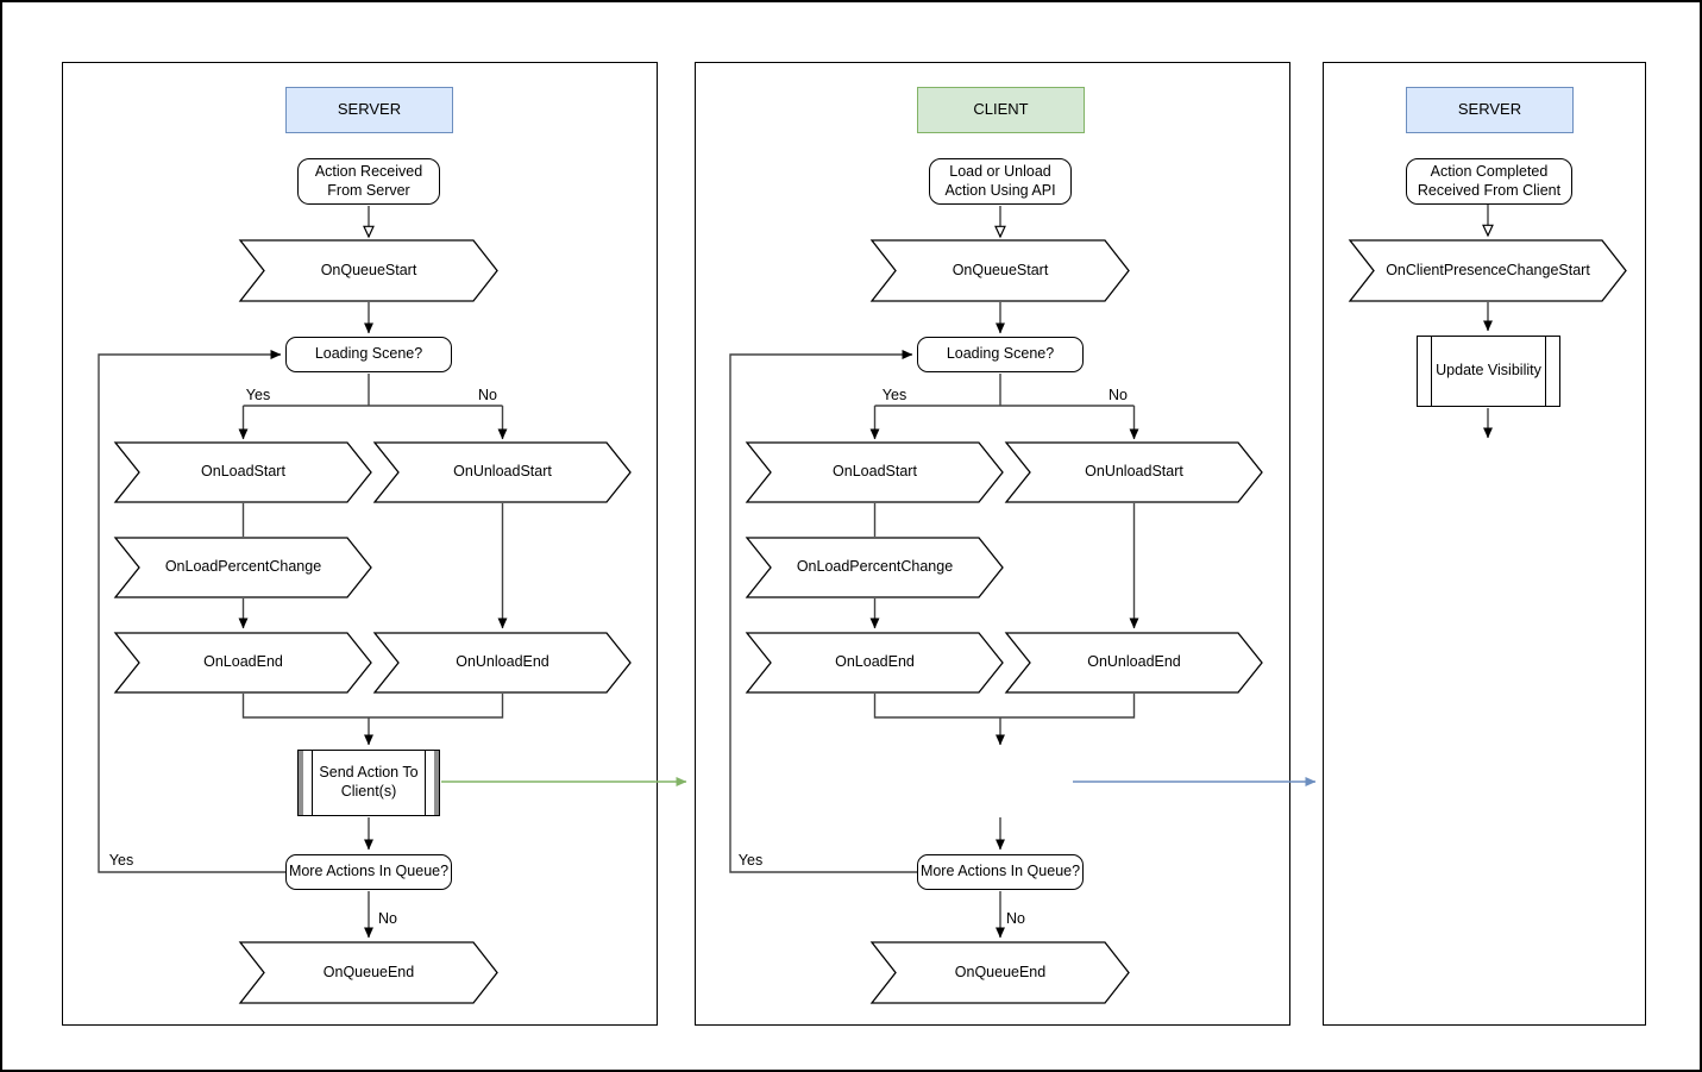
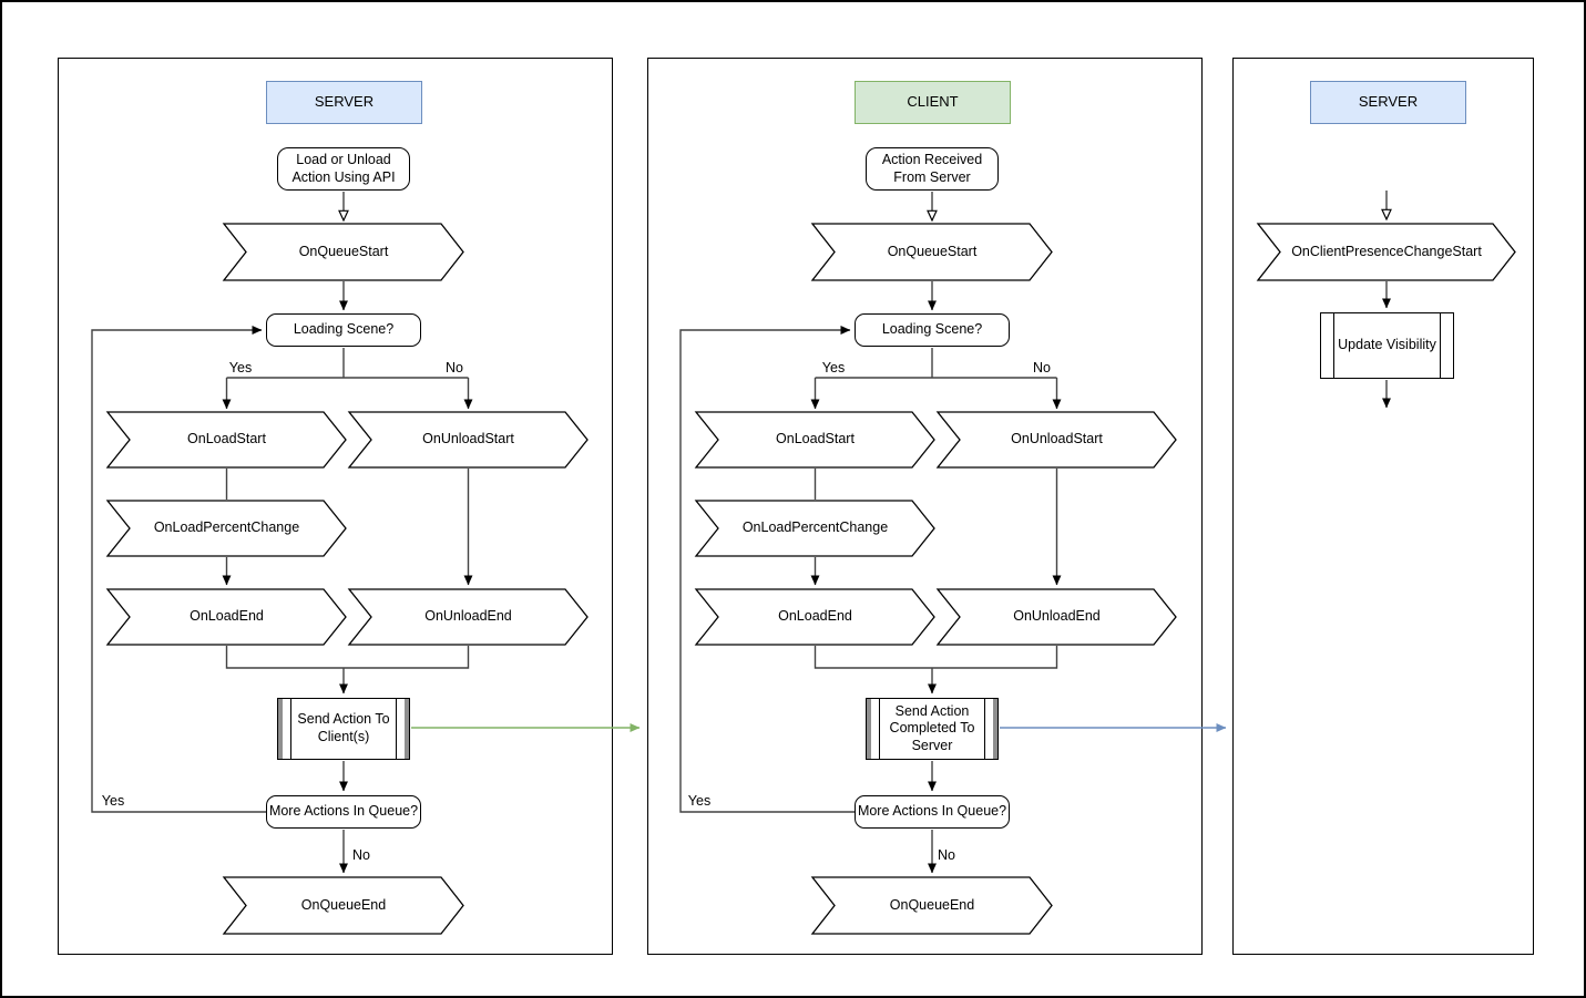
  SERVER
- Action Received From Server
+ Load or Unload Action Using API
  OnQueueStart
  Loading Scene?
  Yes
  No
  OnLoadStart
  OnUnloadStart
  OnLoadPercentChange
  OnLoadEnd
  OnUnloadEnd
  Send Action To Client(s)
  Yes
  More Actions In Queue?
  No
  OnQueueEnd
  CLIENT
- Load or Unload Action Using API
+ Action Received From Server
  OnQueueStart
  Loading Scene?
  Yes
  No
  OnLoadStart
  OnUnloadStart
  OnLoadPercentChange
  OnLoadEnd
  OnUnloadEnd
+ Send Action Completed To Server
  Yes
  More Actions In Queue?
  No
  OnQueueEnd
  SERVER
- Action Completed Received From Client
  OnClientPresenceChangeStart
  Update Visibility
